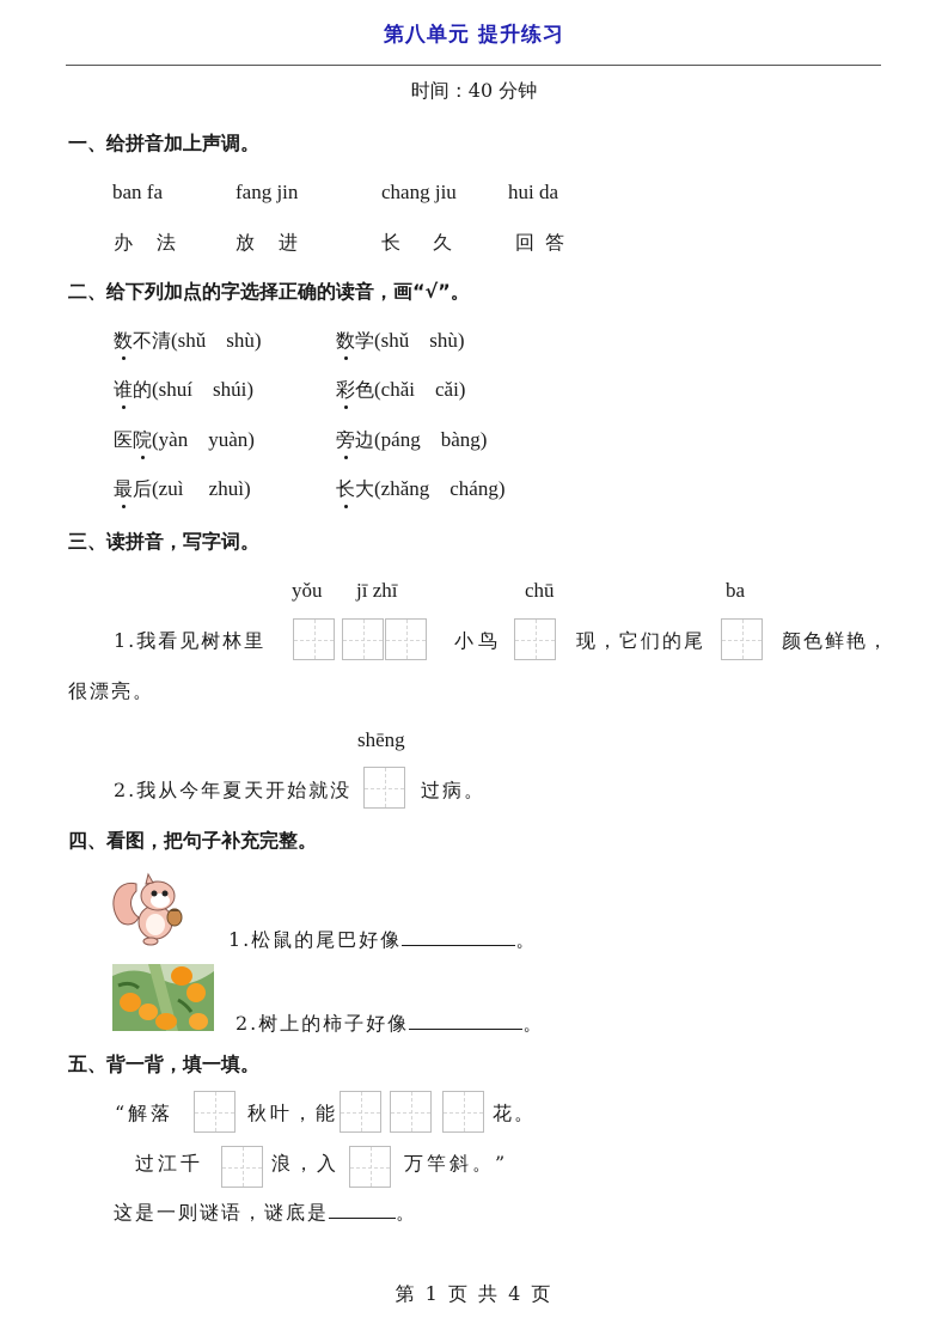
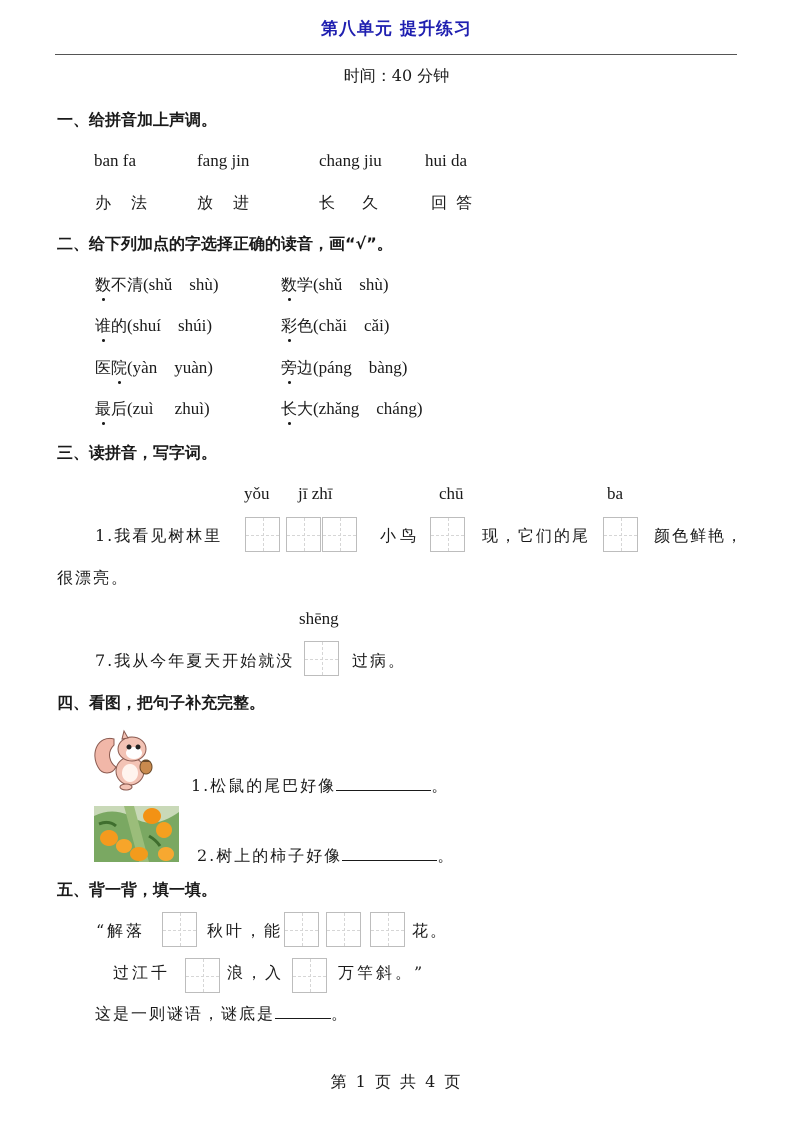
  第八单元 提升练习
  时间：40 分钟
  一、给拼音加上声调。
  ban fa
  fang jin
  chang jiu
  hui da
  办 法
  放 进
  长 久
  回 答
  二、给下列加点的字选择正确的读音，画“√”。
  数不清(shǔ shù)
  数学(shǔ shù)
  谁的(shuí shúi)
  彩色(chǎi cǎi)
  医院(yàn yuàn)
  旁边(páng bàng)
  最后(zuì zhuì)
  长大(zhǎng cháng)
  三、读拼音，写字词。
  yǒu
  jī zhī
  chū
  ba
  1.我看见树林里
  小鸟
  现，它们的尾
  颜色鲜艳，
  很漂亮。
  shēng
- 2.我从今年夏天开始就没
+ 7.我从今年夏天开始就没
  过病。
  四、看图，把句子补充完整。
  1.松鼠的尾巴好像 。
  2.树上的柿子好像 。
  五、背一背，填一填。
  “解落
  秋叶，能
  花。
  过江千
  浪，入
  万竿斜。”
  这是一则谜语，谜底是 。
  第 1 页 共 4 页
